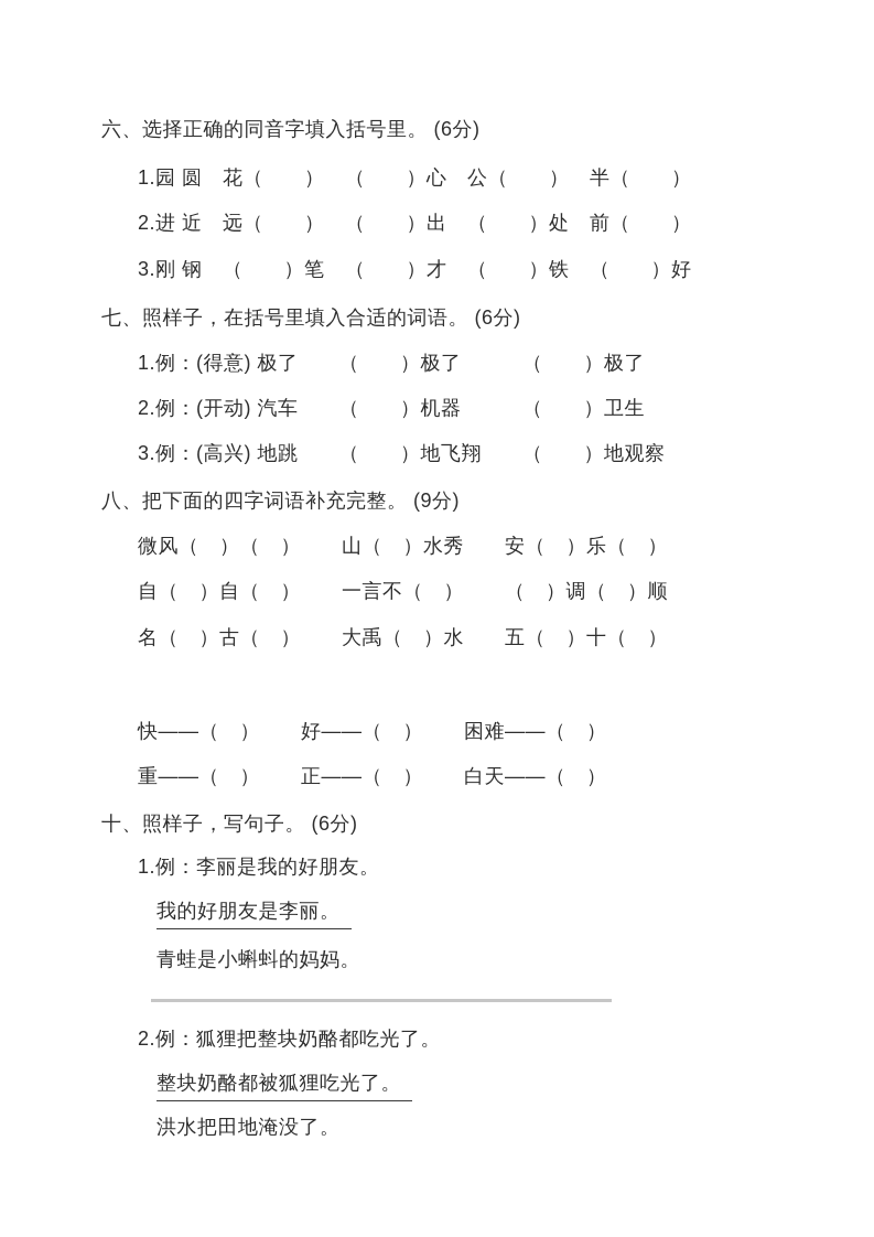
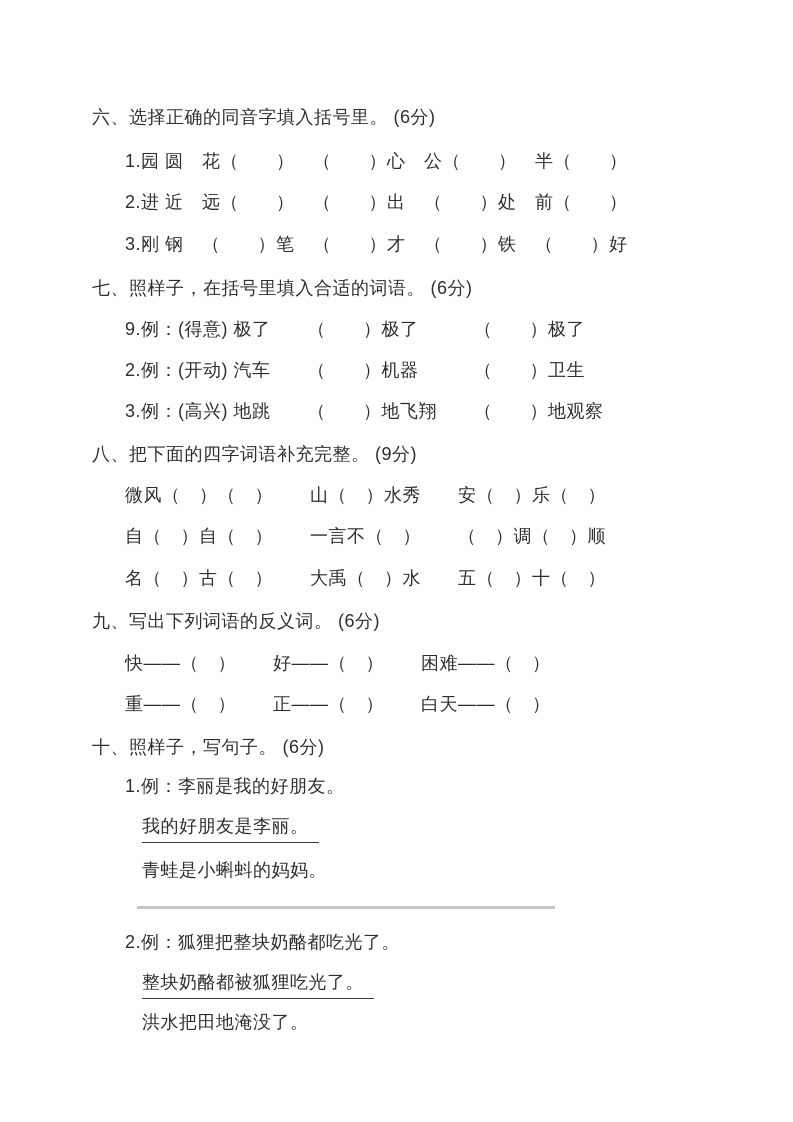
  六、选择正确的同音字填入括号里。 (6分)
  1.园 圆 花（ ） （ ）心 公（ ） 半（ ）
  2.进 近 远（ ） （ ）出 （ ）处 前（ ）
  3.刚 钢 （ ）笔 （ ）才 （ ）铁 （ ）好
  七、照样子，在括号里填入合适的词语。 (6分)
- 1.例：(得意) 极了 （ ）极了 （ ）极了
+ 9.例：(得意) 极了 （ ）极了 （ ）极了
  2.例：(开动) 汽车 （ ）机器 （ ）卫生
  3.例：(高兴) 地跳 （ ）地飞翔 （ ）地观察
  八、把下面的四字词语补充完整。 (9分)
  微风（ ）（ ） 山（ ）水秀 安（ ）乐（ ）
  自（ ）自（ ） 一言不（ ） （ ）调（ ）顺
  名（ ）古（ ） 大禹（ ）水 五（ ）十（ ）
+ 九、写出下列词语的反义词。 (6分)
  快——（ ） 好——（ ） 困难——（ ）
  重——（ ） 正——（ ） 白天——（ ）
  十、照样子，写句子。 (6分)
  1.例：李丽是我的好朋友。
  我的好朋友是李丽。
  青蛙是小蝌蚪的妈妈。
  2.例：狐狸把整块奶酪都吃光了。
  整块奶酪都被狐狸吃光了。
  洪水把田地淹没了。
